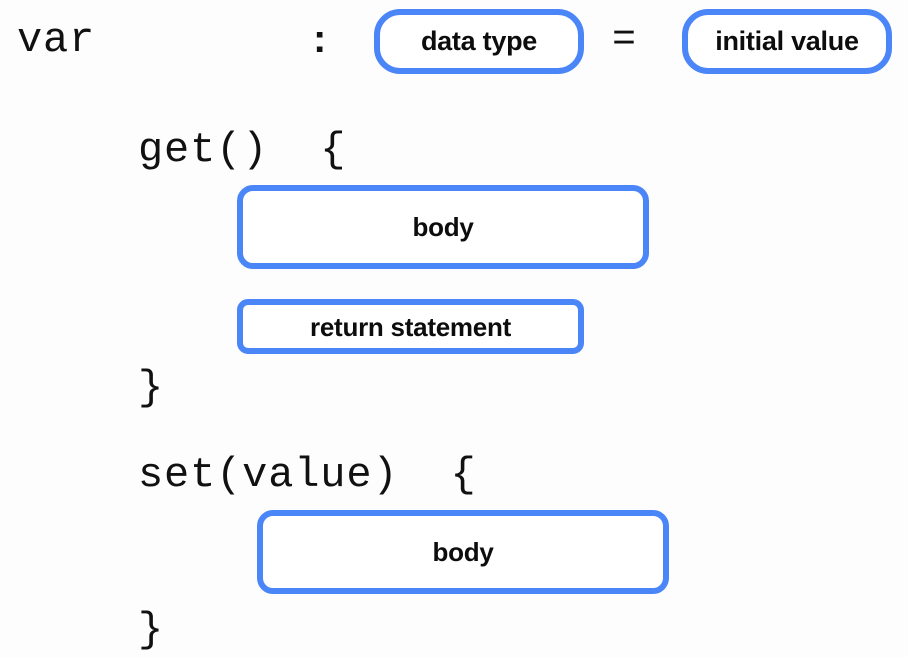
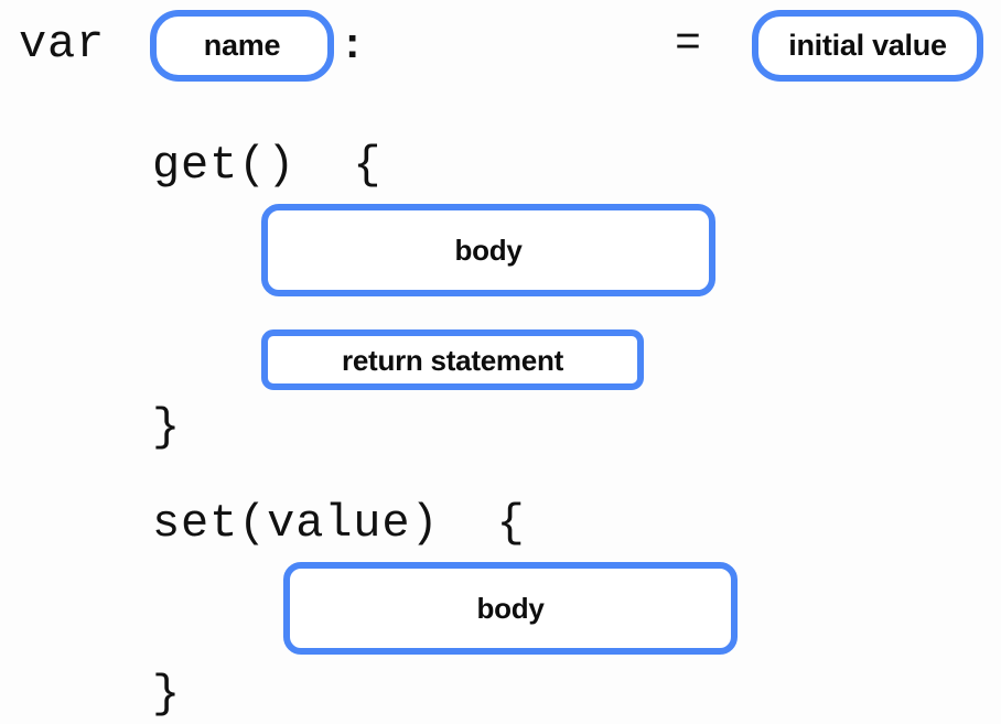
  var
+ name
  :
- data type
  =
  initial value
  get() {
  body
  return statement
  }
  set(value) {
  body
  }
